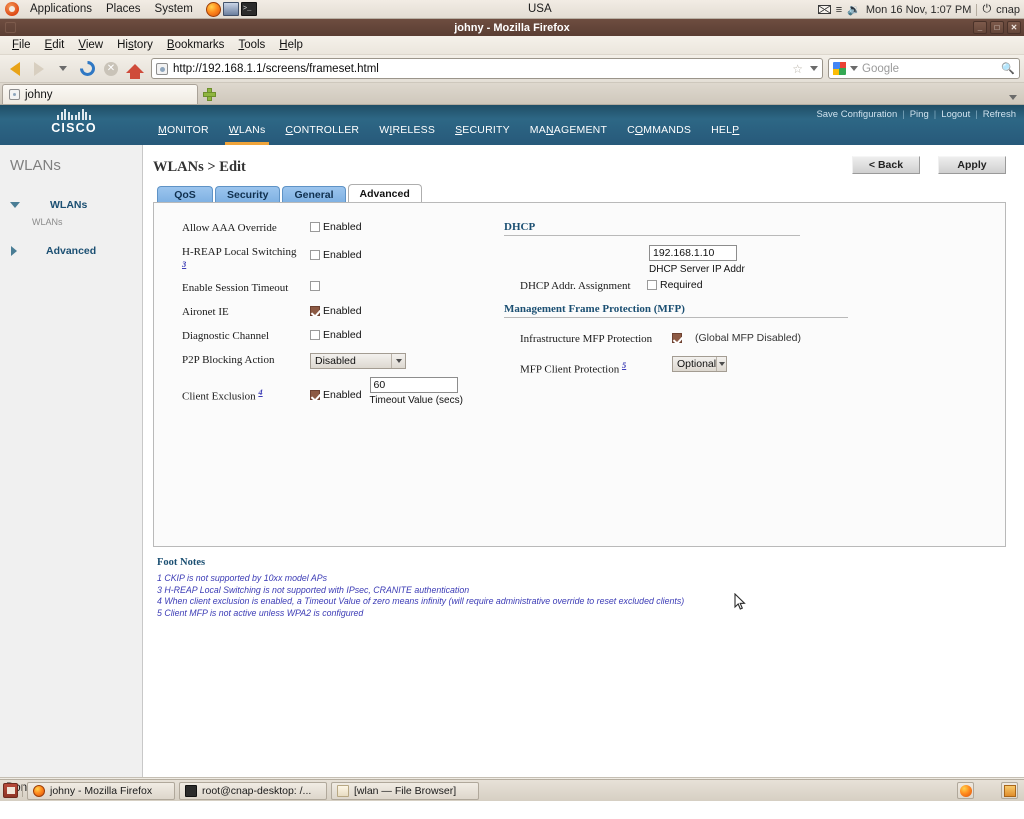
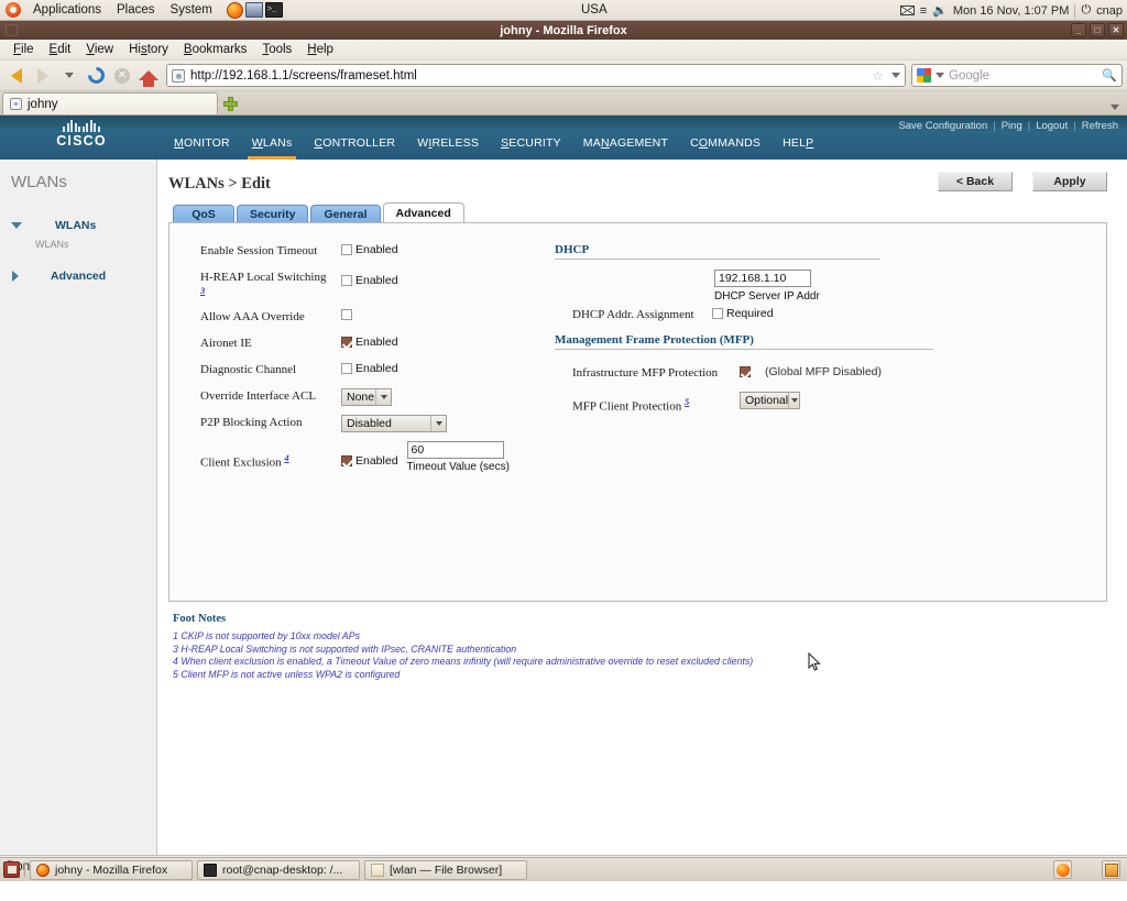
  Applications
  Places
  System
  >_
  USA
  ≡
  🔉
  Mon 16 Nov, 1:07 PM
  ⏻
  cnap
  johny - Mozilla Firefox
  _
  □
  ✕
  File
  Edit
  View
  History
  Bookmarks
  Tools
  Help
  ✕
  http://192.168.1.1/screens/frameset.html
  ☆
  Google
  🔍
  johny
  CISCO
  MONITOR
  WLANs
  CONTROLLER
  WIRELESS
  SECURITY
  MANAGEMENT
  COMMANDS
  HELP
  Save Configuration
  |
  Ping
  |
  Logout
  |
  Refresh
  WLANs
  WLANs
  WLANs
  Advanced
  WLANs > Edit
  < Back
  Apply
  QoS
  Security
  General
  Advanced
- Allow AAA Override
+ Enable Session Timeout
  Enabled
  H-REAP Local Switching
  3
  Enabled
- Enable Session Timeout
+ Allow AAA Override
  Aironet IE
  Enabled
  Diagnostic Channel
  Enabled
+ Override Interface ACL
+ None
  P2P Blocking Action
  Disabled
  Client Exclusion 4
  Enabled
  60
  Timeout Value (secs)
  DHCP
  192.168.1.10
  DHCP Server IP Addr
  DHCP Addr. Assignment
  Required
  Management Frame Protection (MFP)
  Infrastructure MFP Protection
  (Global MFP Disabled)
  MFP Client Protection 5
  Optional
  Foot Notes
  1 CKIP is not supported by 10xx model APs
  3 H-REAP Local Switching is not supported with IPsec, CRANITE authentication
  4 When client exclusion is enabled, a Timeout Value of zero means infinity (will require administrative override to reset excluded clients)
  5 Client MFP is not active unless WPA2 is configured
  johny - Mozilla Firefox
  root@cnap-desktop: /...
  [wlan — File Browser]
